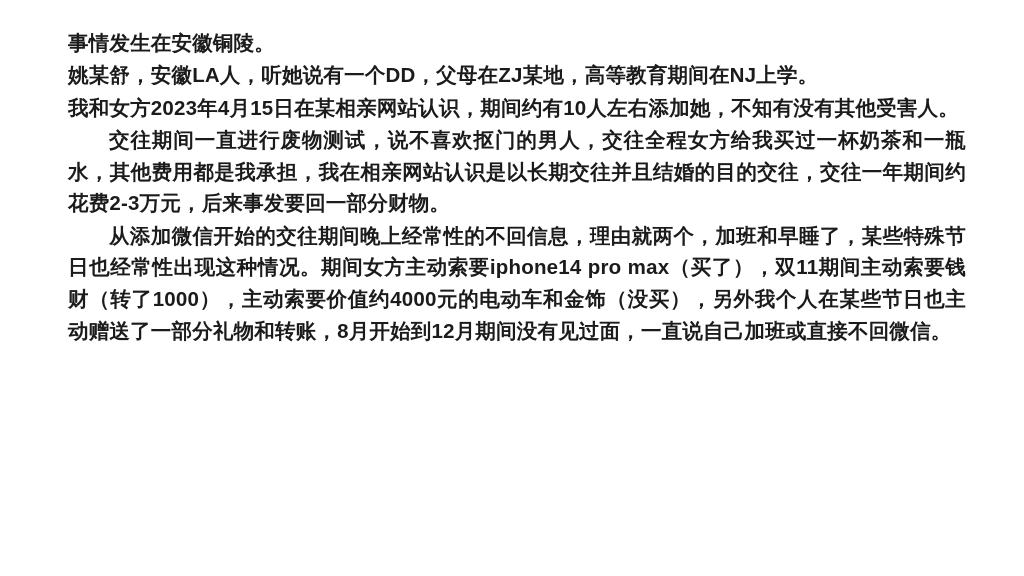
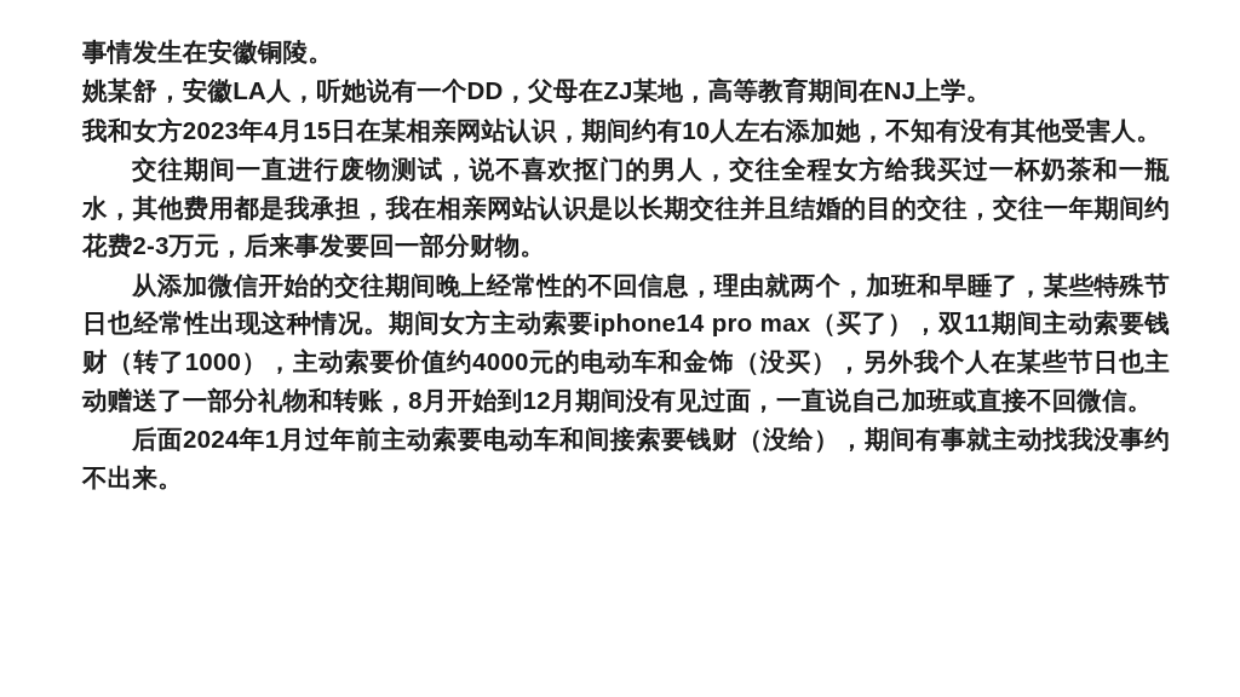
  事情发生在安徽铜陵。
  姚某舒，安徽LA人，听她说有一个DD，父母在ZJ某地，高等教育期间在NJ上学。
  我和女方2023年4月15日在某相亲网站认识，期间约有10人左右添加她，不知有没有其他受害人。
  交往期间一直进行废物测试，说不喜欢抠门的男人，交往全程女方给我买过一杯奶茶和一瓶水，其他费用都是我承担，我在相亲网站认识是以长期交往并且结婚的目的交往，交往一年期间约花费2-3万元，后来事发要回一部分财物。
  从添加微信开始的交往期间晚上经常性的不回信息，理由就两个，加班和早睡了，某些特殊节日也经常性出现这种情况。期间女方主动索要iphone14 pro max（买了），双11期间主动索要钱财（转了1000），主动索要价值约4000元的电动车和金饰（没买），另外我个人在某些节日也主动赠送了一部分礼物和转账，8月开始到12月期间没有见过面，一直说自己加班或直接不回微信。
+ 后面2024年1月过年前主动索要电动车和间接索要钱财（没给），期间有事就主动找我没事约不出来。
